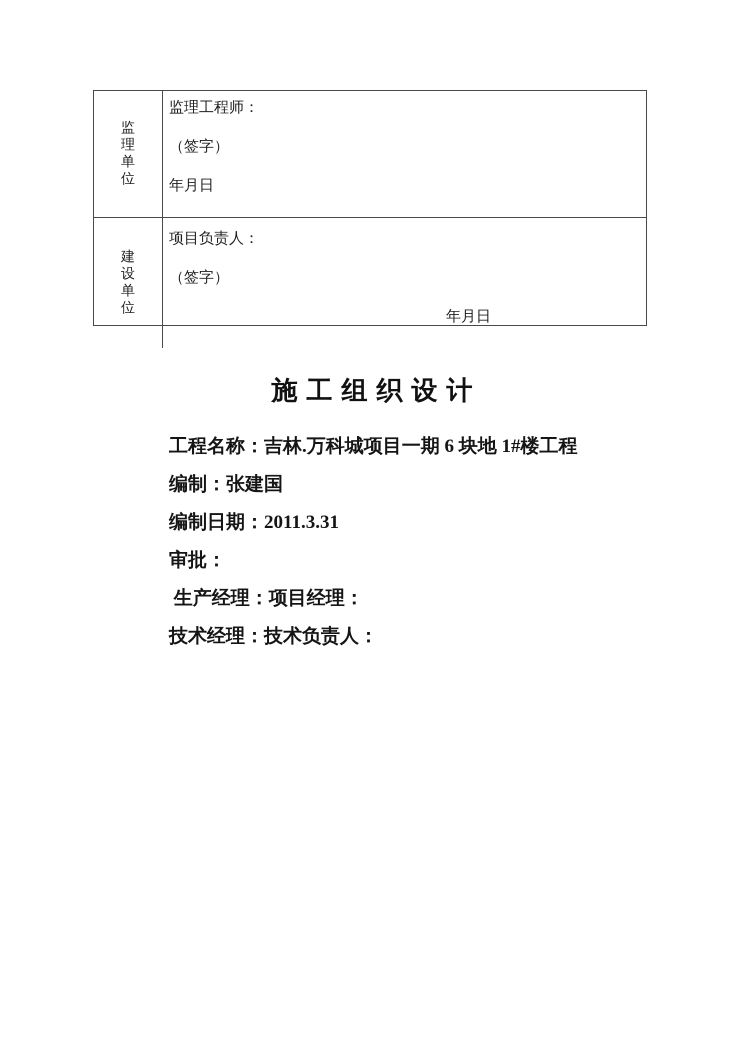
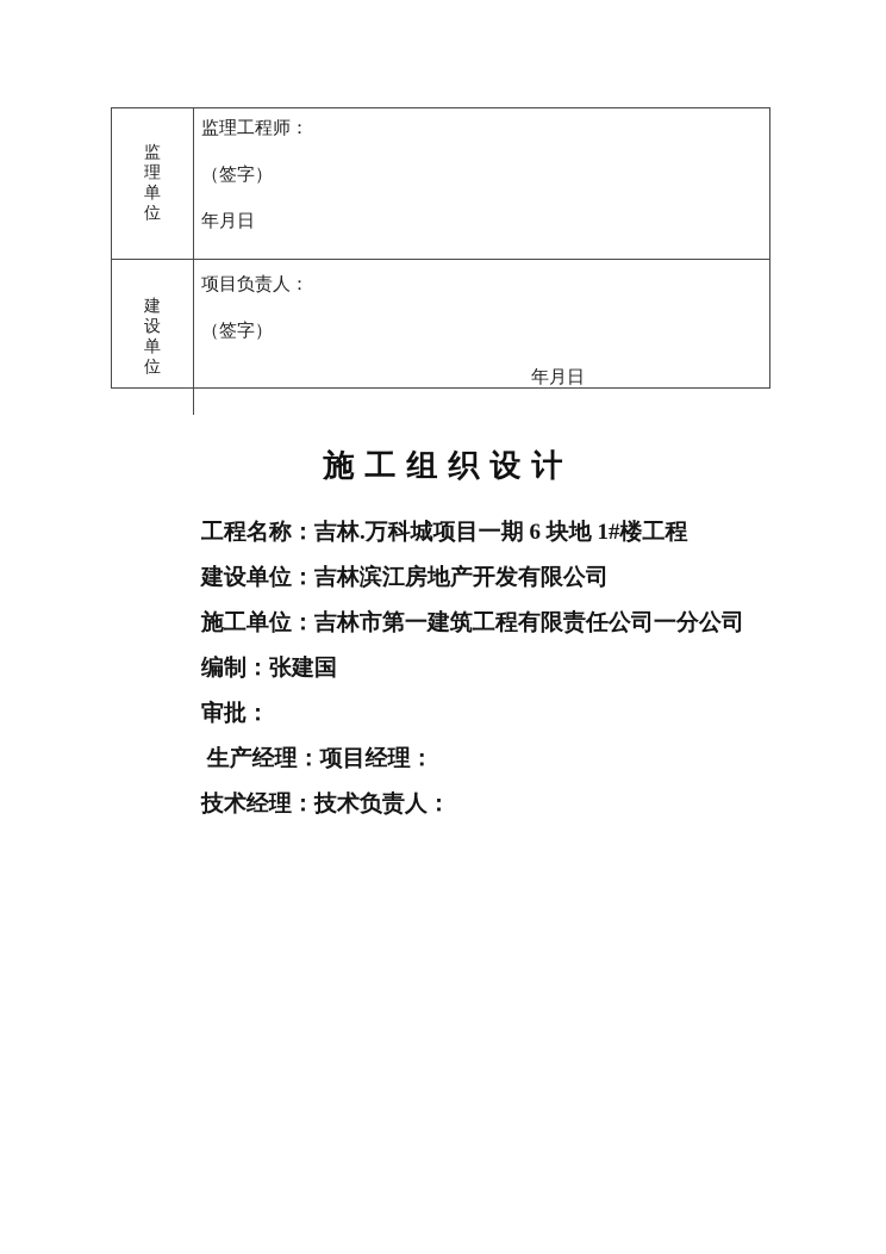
  监理单位
  监理工程师：
  （签字）
  年月日
  建设单位
  项目负责人：
  （签字）
  年月日
  施工组织设计
  工程名称：吉林.万科城项目一期 6 块地 1#楼工程
+ 建设单位：吉林滨江房地产开发有限公司
+ 施工单位：吉林市第一建筑工程有限责任公司一分公司
  编制：张建国
- 编制日期：2011.3.31
  审批：
  生产经理：项目经理：
  技术经理：技术负责人：
